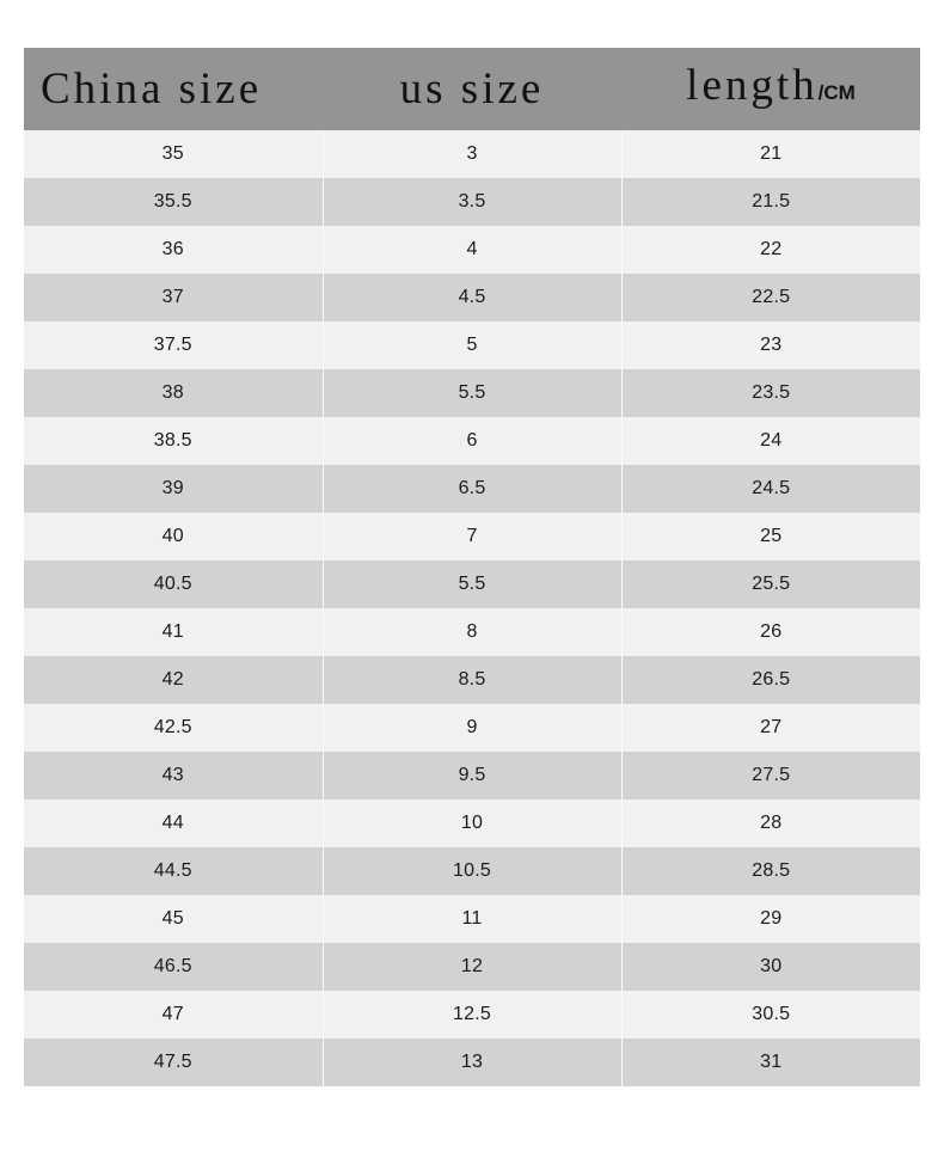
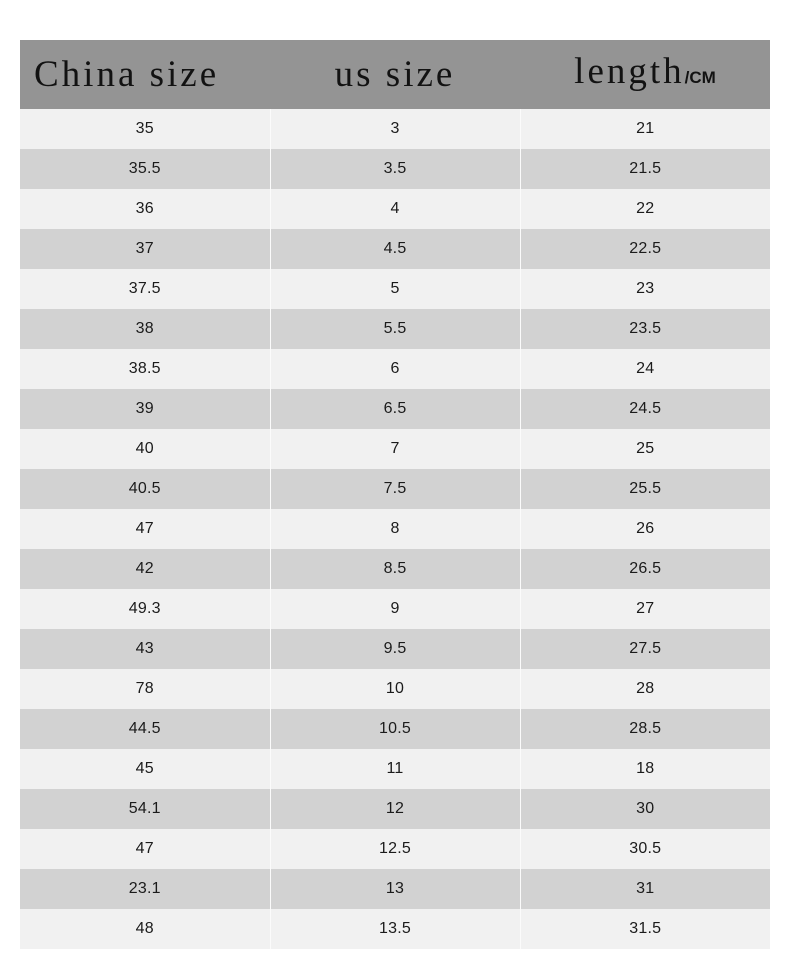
  China size	us size	length/CM
  35	3	21
  35.5	3.5	21.5
  36	4	22
  37	4.5	22.5
  37.5	5	23
  38	5.5	23.5
  38.5	6	24
  39	6.5	24.5
  40	7	25
- 40.5	5.5	25.5
+ 40.5	7.5	25.5
- 41	8	26
+ 47	8	26
  42	8.5	26.5
- 42.5	9	27
+ 49.3	9	27
  43	9.5	27.5
- 44	10	28
+ 78	10	28
  44.5	10.5	28.5
- 45	11	29
+ 45	11	18
- 46.5	12	30
+ 54.1	12	30
  47	12.5	30.5
- 47.5	13	31
+ 23.1	13	31
+ 48	13.5	31.5
